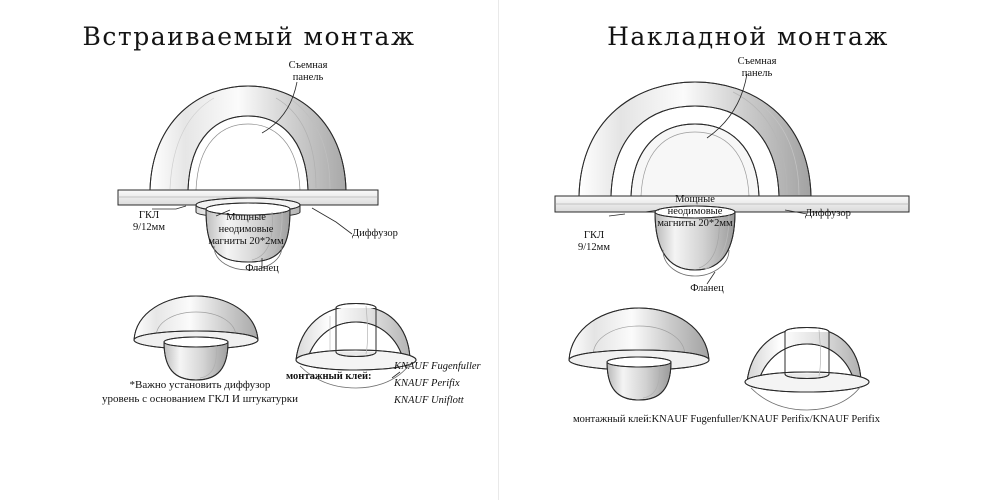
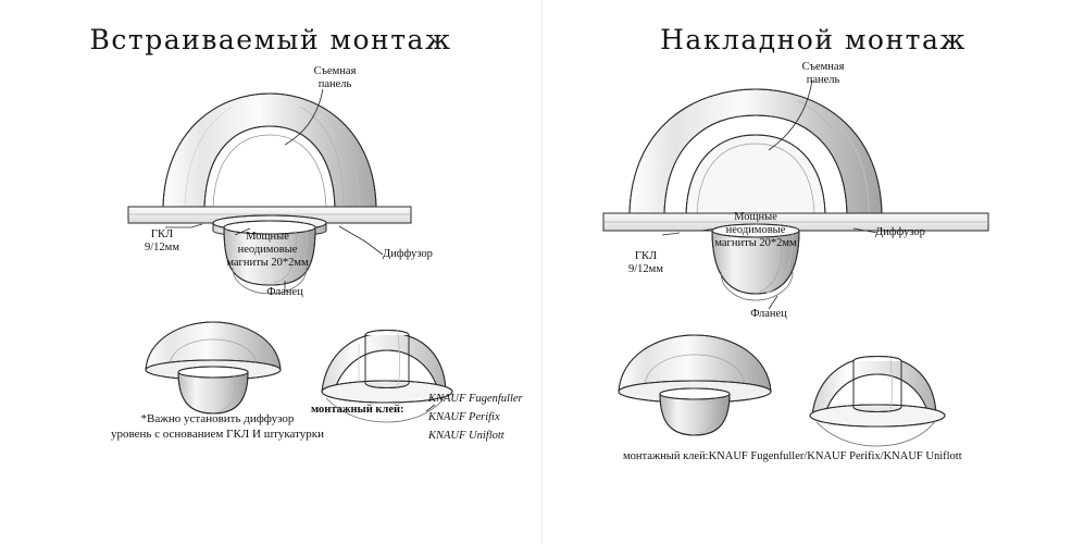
  Встраиваемый монтаж
  Съемная
  панель
  ГКЛ
  9/12мм
  Мощные
  неодимовые
  магниты 20*2мм
  Диффузор
  Фланец
  *Важно установить диффузор
  уровень с основанием ГКЛ И штукатурки
  монтажный клей:
  KNAUF Fugenfuller
  KNAUF Perifix
  KNAUF Uniflott
  Накладной монтаж
  Съемная
  панель
  Мощные
  неодимовые
  магниты 20*2мм
  ГКЛ
  9/12мм
  Диффузор
  Фланец
- монтажный клей:KNAUF Fugenfuller/KNAUF Perifix/KNAUF Perifix
+ монтажный клей:KNAUF Fugenfuller/KNAUF Perifix/KNAUF Uniflott
